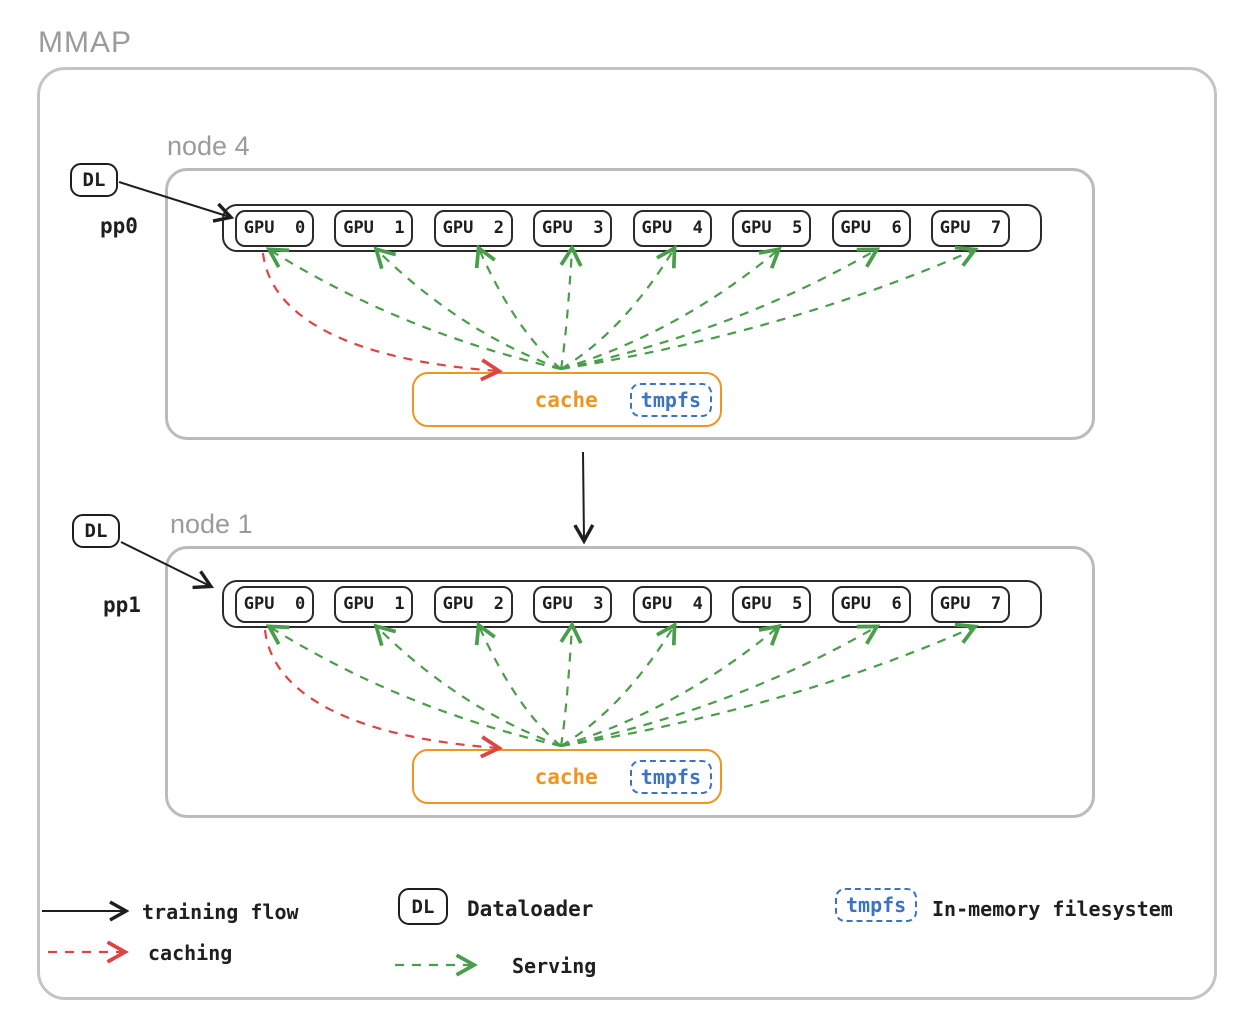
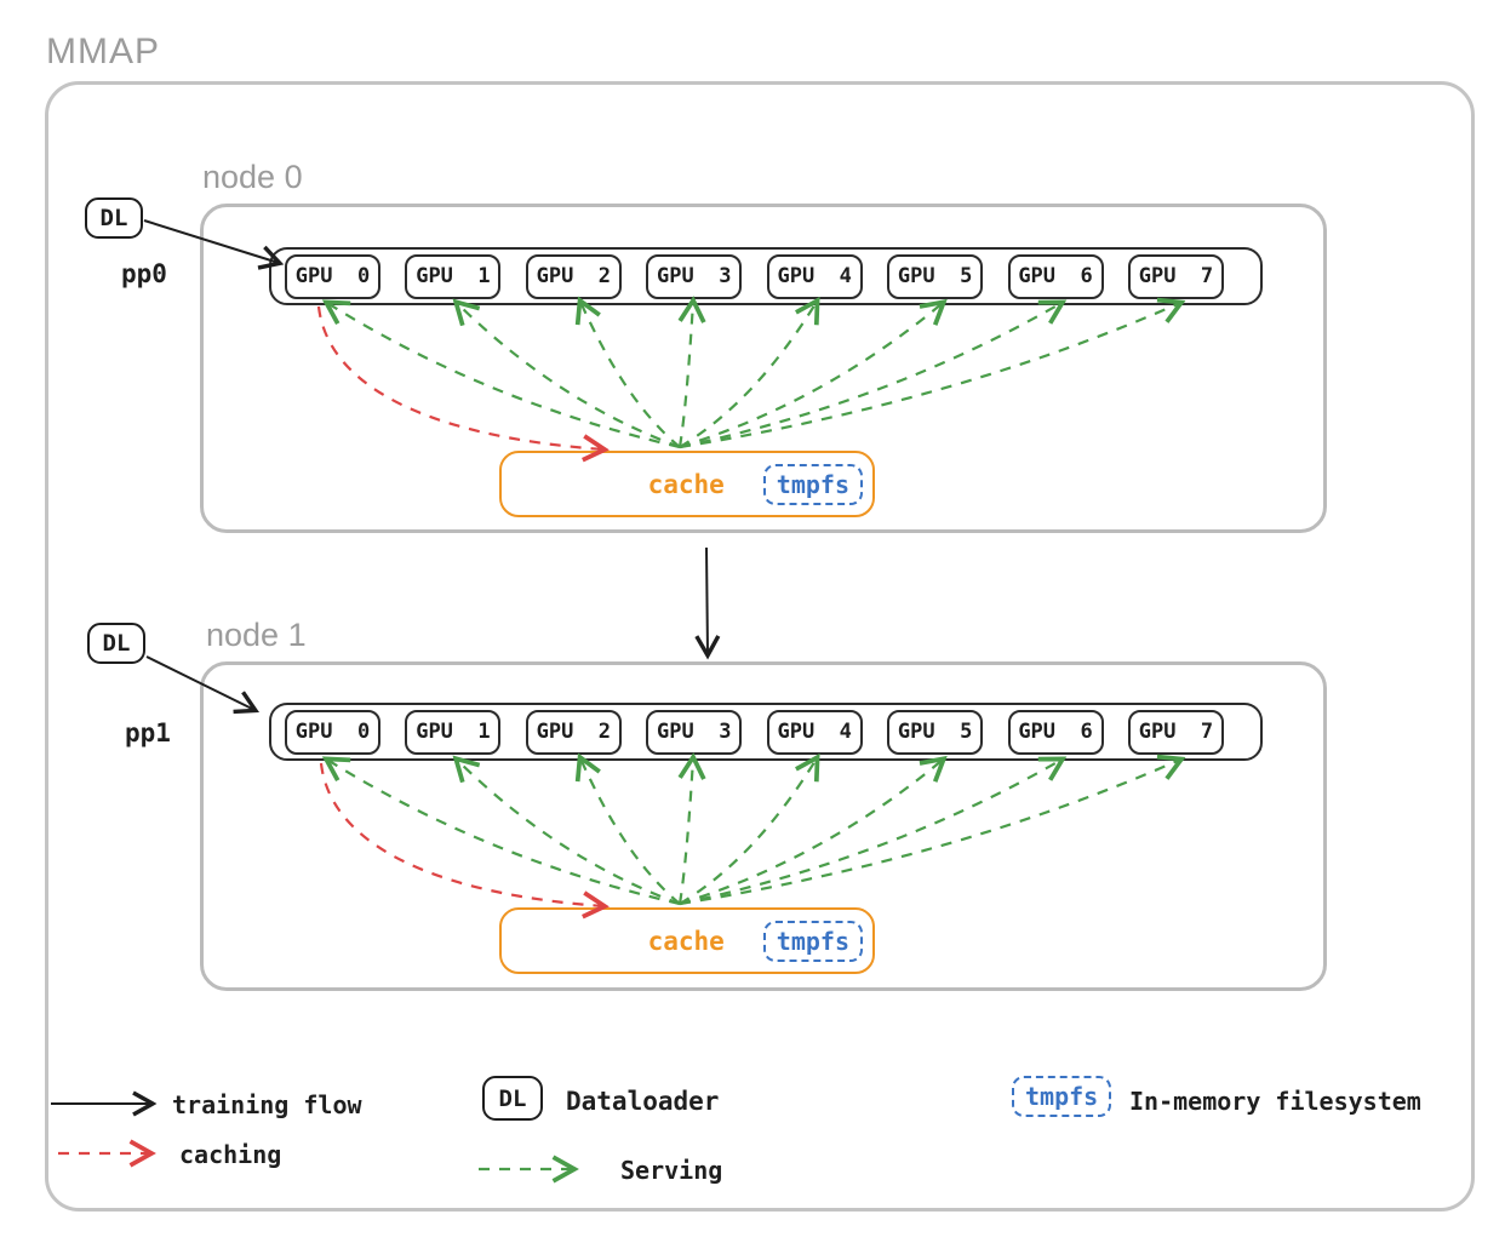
  MMAP
- node 4
+ node 0
  DL
  pp0
  GPU 0
  GPU 1
  GPU 2
  GPU 3
  GPU 4
  GPU 5
  GPU 6
  GPU 7
  cache
  tmpfs
  node 1
  DL
  pp1
  GPU 0
  GPU 1
  GPU 2
  GPU 3
  GPU 4
  GPU 5
  GPU 6
  GPU 7
  cache
  tmpfs
  training flow
  caching
  DL
  Dataloader
  Serving
  tmpfs
  In-memory filesystem
